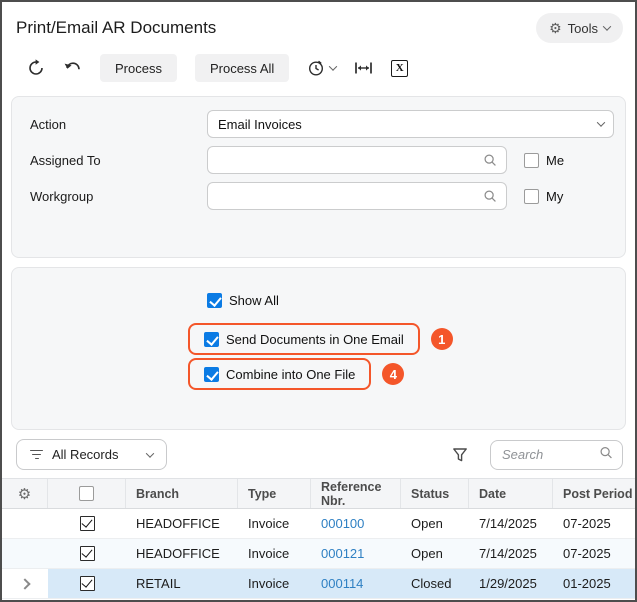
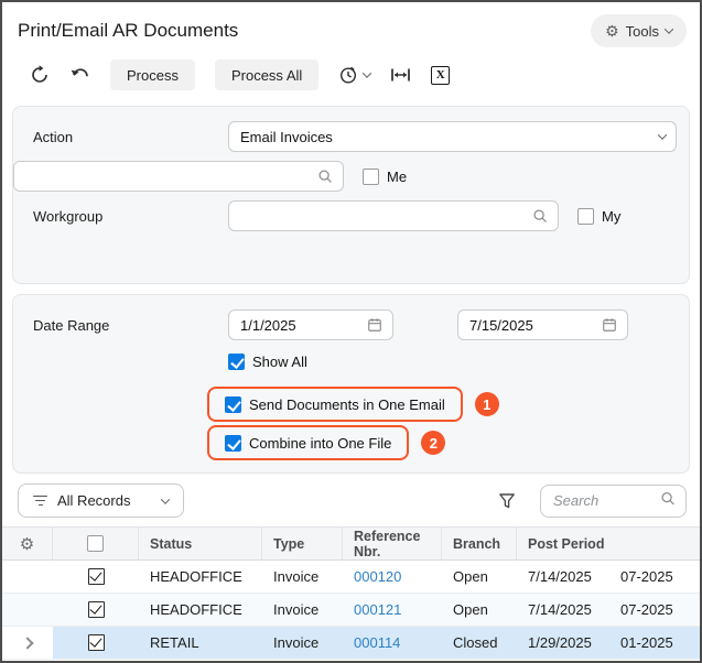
  Print/Email AR Documents
  ⚙
  Tools
  Process
  Process All
  X
  Action
  Email Invoices
- Assigned To
  Me
  Workgroup
  My
+ Date Range
+ 1/1/2025
+ 7/15/2025
  Show All
  Send Documents in One Email
  1
  Combine into One File
- 4
+ 2
  All Records
  Search
  ⚙
- Branch
+ Status
  Type
  Reference Nbr.
- Status
+ Branch
- Date
  Post Period
  HEADOFFICE
  Invoice
- 000100
+ 000120
  Open
  7/14/2025
  07-2025
  HEADOFFICE
  Invoice
  000121
  Open
  7/14/2025
  07-2025
  RETAIL
  Invoice
  000114
  Closed
  1/29/2025
  01-2025
